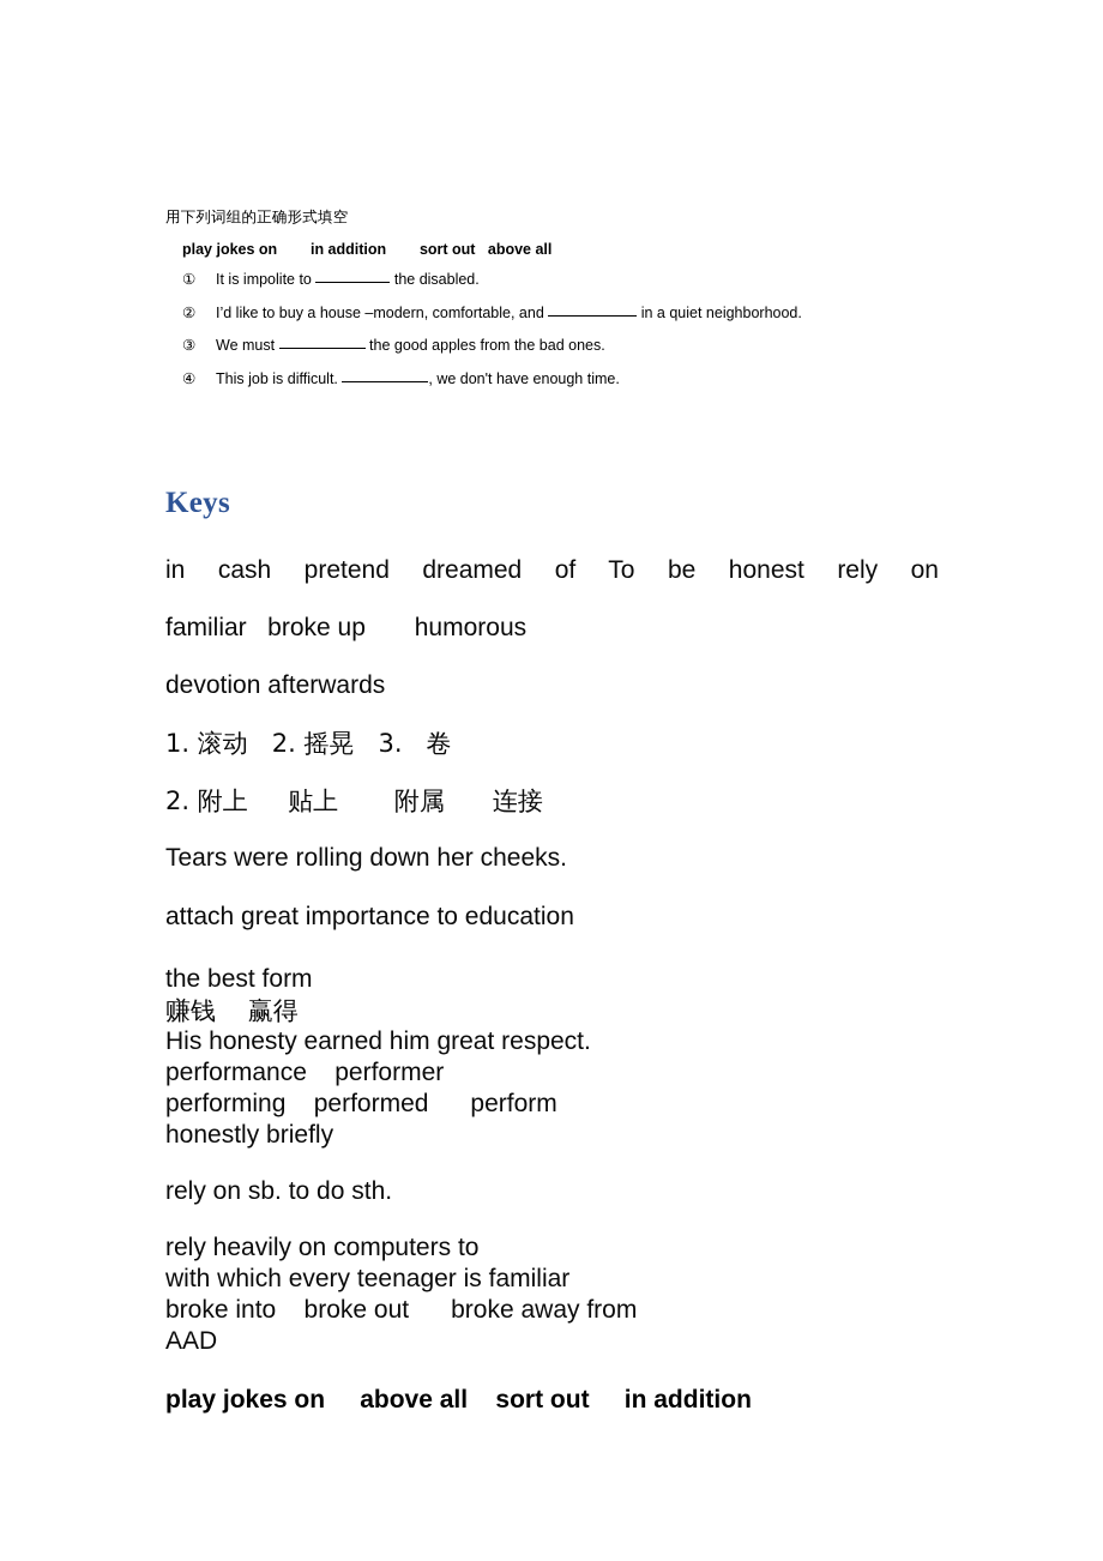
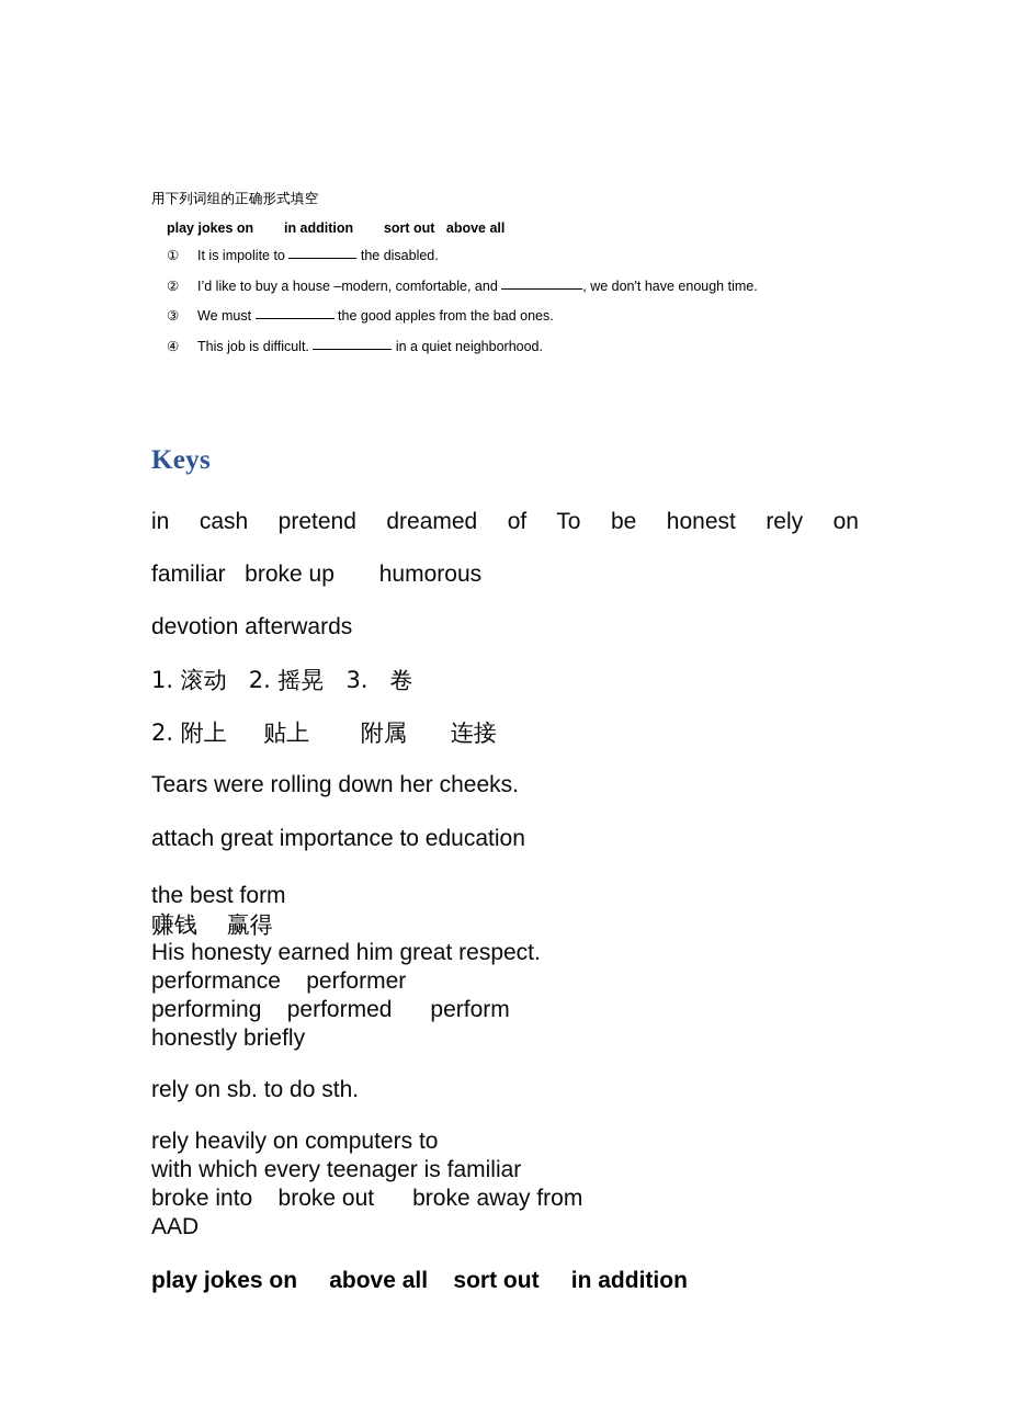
  用下列词组的正确形式填空
  play jokes on in addition sort out above all
  ①
  It is impolite to the disabled.
  ②
- I’d like to buy a house –modern, comfortable, and in a quiet neighborhood.
+ I’d like to buy a house –modern, comfortable, and , we don't have enough time.
  ③
  We must the good apples from the bad ones.
  ④
- This job is difficult. , we don't have enough time.
+ This job is difficult. in a quiet neighborhood.
  Keys
  in cash pretend dreamed of To be honest rely on
  familiar broke up humorous
  devotion afterwards
  1. 滚动 2. 摇晃 3. 卷
  2. 附上 贴上 附属 连接
  Tears were rolling down her cheeks.
  attach great importance to education
  the best form
  赚钱 赢得
  His honesty earned him great respect.
  performance performer
  performing performed perform
  honestly briefly
  rely on sb. to do sth.
  rely heavily on computers to
  with which every teenager is familiar
  broke into broke out broke away from
  AAD
  play jokes on above all sort out in addition
